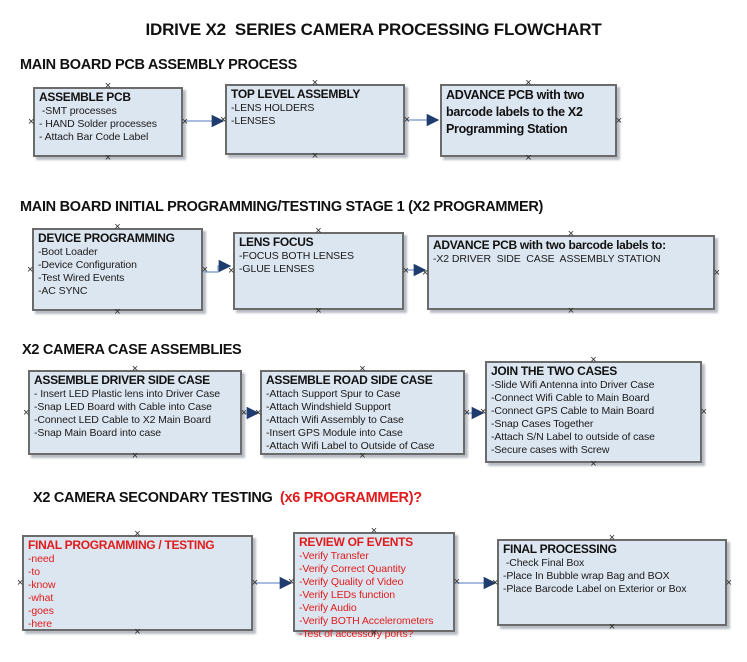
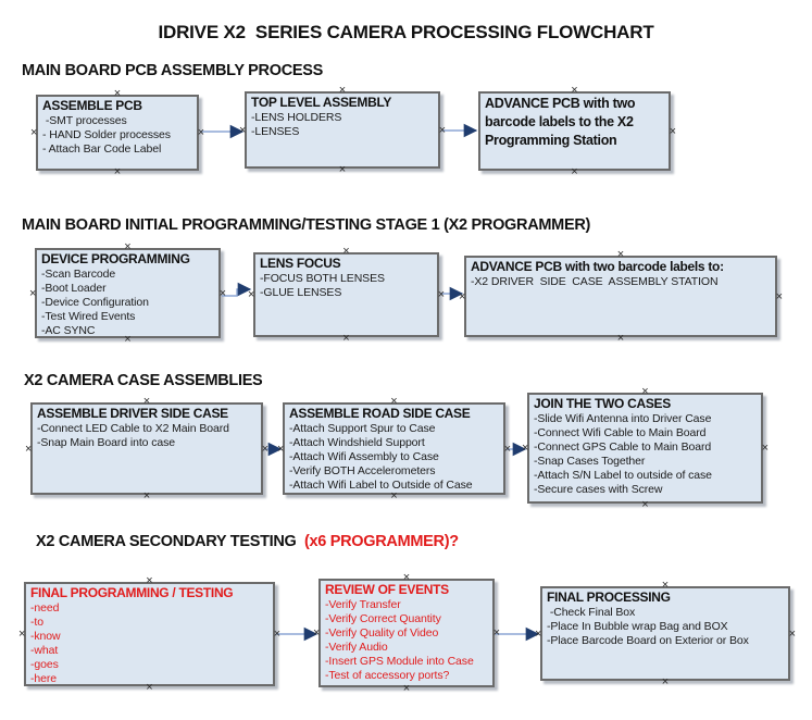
  IDRIVE X2 SERIES CAMERA PROCESSING FLOWCHART
  MAIN BOARD PCB ASSEMBLY PROCESS
  MAIN BOARD INITIAL PROGRAMMING/TESTING STAGE 1 (X2 PROGRAMMER)
  X2 CAMERA CASE ASSEMBLIES
  X2 CAMERA SECONDARY TESTING (x6 PROGRAMMER)?
  ×
  ×
  ×
  ×
  ASSEMBLE PCB
  -SMT processes
  - HAND Solder processes
  - Attach Bar Code Label
  ×
  ×
  ×
  ×
  TOP LEVEL ASSEMBLY
  -LENS HOLDERS
  -LENSES
  ×
  ×
  ×
  ADVANCE PCB with two barcode labels to the X2 Programming Station
  ×
  ×
  ×
  ×
  DEVICE PROGRAMMING
+ -Scan Barcode
  -Boot Loader
  -Device Configuration
  -Test Wired Events
  -AC SYNC
  ×
  ×
  ×
  ×
  LENS FOCUS
  -FOCUS BOTH LENSES
  -GLUE LENSES
  ×
  ×
  ×
  ×
  ADVANCE PCB with two barcode labels to:
  -X2 DRIVER SIDE CASE ASSEMBLY STATION
  ×
  ×
  ×
  ×
  ASSEMBLE DRIVER SIDE CASE
- - Insert LED Plastic lens into Driver Case
- -Snap LED Board with Cable into Case
  -Connect LED Cable to X2 Main Board
  -Snap Main Board into case
  ×
  ×
  ×
  ×
  ASSEMBLE ROAD SIDE CASE
  -Attach Support Spur to Case
  -Attach Windshield Support
  -Attach Wifi Assembly to Case
- -Insert GPS Module into Case
+ -Verify BOTH Accelerometers
  -Attach Wifi Label to Outside of Case
  ×
  ×
  ×
  ×
  JOIN THE TWO CASES
  -Slide Wifi Antenna into Driver Case
  -Connect Wifi Cable to Main Board
  -Connect GPS Cable to Main Board
  -Snap Cases Together
  -Attach S/N Label to outside of case
  -Secure cases with Screw
  ×
  ×
  ×
  ×
  FINAL PROGRAMMING / TESTING
  -need
  -to
  -know
  -what
  -goes
  -here
  ×
  ×
  ×
  ×
  REVIEW OF EVENTS
  -Verify Transfer
  -Verify Correct Quantity
  -Verify Quality of Video
- -Verify LEDs function
  -Verify Audio
- -Verify BOTH Accelerometers
+ -Insert GPS Module into Case
  -Test of accessory ports?
  ×
  ×
  ×
  ×
  FINAL PROCESSING
  -Check Final Box
  -Place In Bubble wrap Bag and BOX
- -Place Barcode Label on Exterior or Box
+ -Place Barcode Board on Exterior or Box
